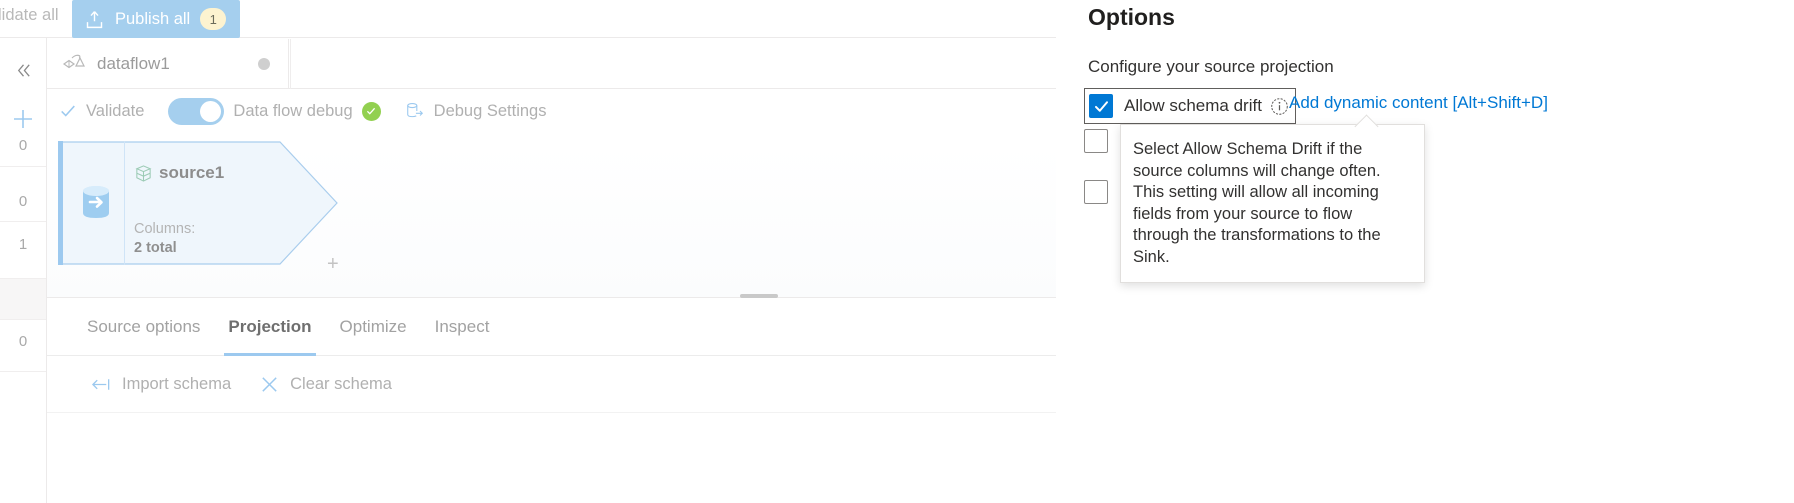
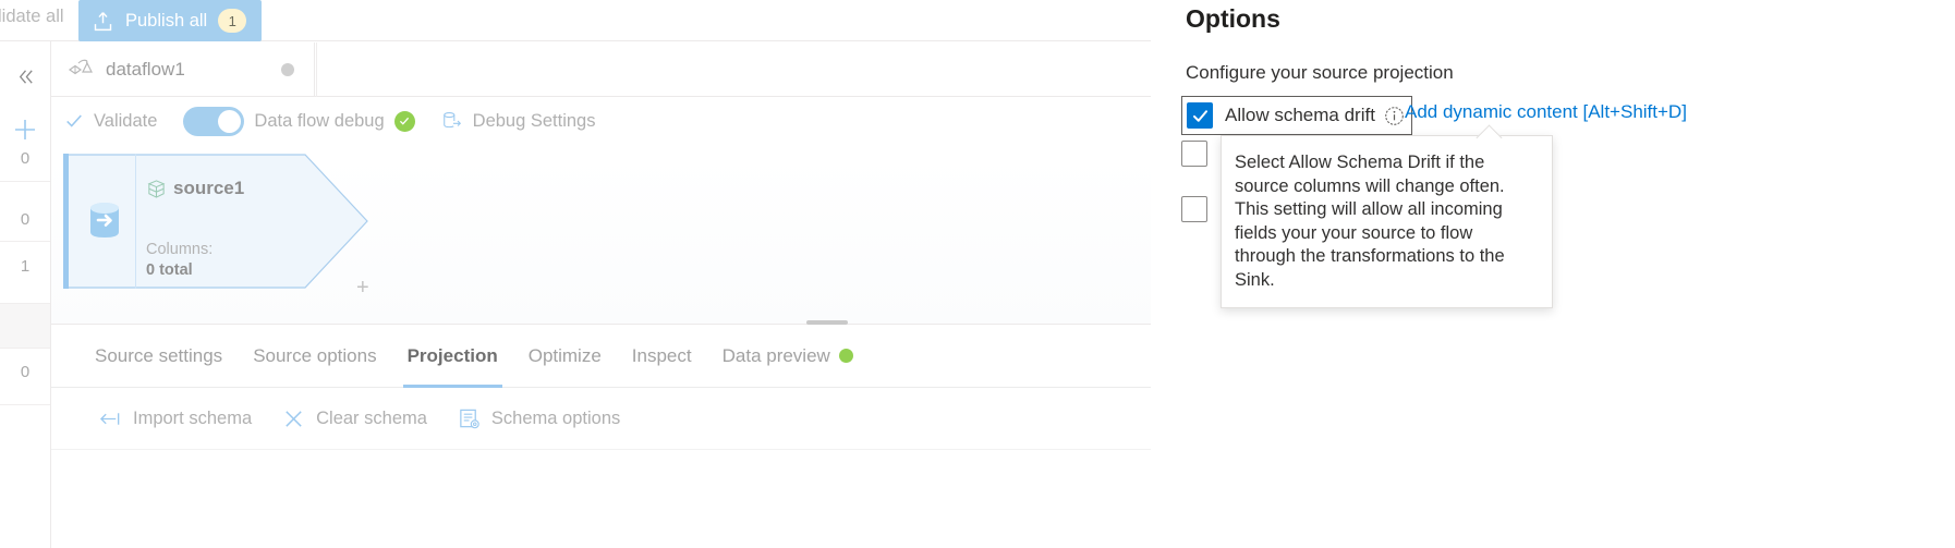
  0
  0
  1
  0
  idate all
  Publish all
  1
  dataflow1
  Validate
  Data flow debug
  Debug Settings
  source1
  Columns:
- 2 total
+ 0 total
  +
+ Source settings
  Source options
  Projection
  Optimize
  Inspect
+ Data preview
  Import schema
  Clear schema
+ Schema options
  Options
  Configure your source projection
  Allow schema drift
  Add dynamic content [Alt+Shift+D]
- Select Allow Schema Drift if the source columns will change often. This setting will allow all incoming fields from your source to flow through the transformations to the Sink.
+ Select Allow Schema Drift if the source columns will change often. This setting will allow all incoming fields your your source to flow through the transformations to the Sink.
